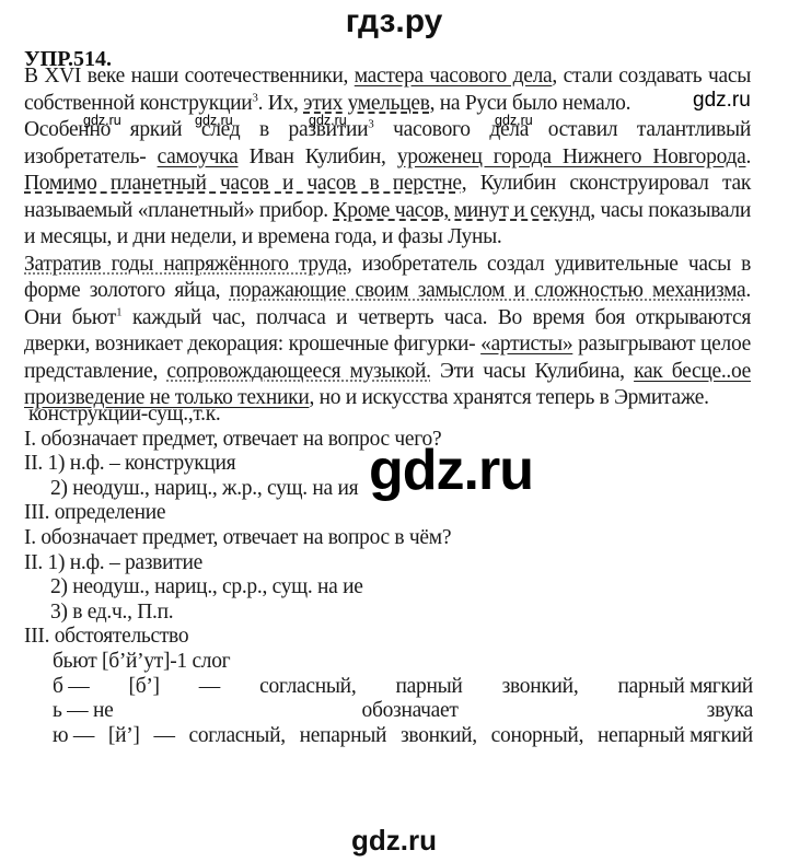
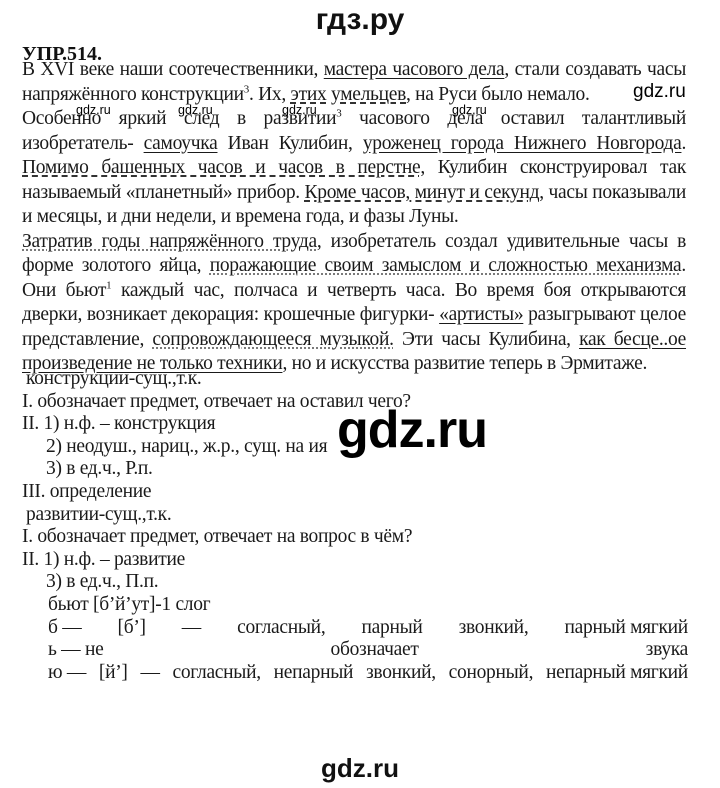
  гдз.ру
  УПР.514.
- В XVI веке наши соотечественники, мастера часового дела, стали создавать часы собственной конструкции3. Их, этих умельцев, на Руси было немало.
+ В XVI веке наши соотечественники, мастера часового дела, стали создавать часы напряжённого конструкции3. Их, этих умельцев, на Руси было немало.
- Особенно яркий след в развитии3 часового дела оставил талантливый изобретатель- самоучка Иван Кулибин, уроженец города Нижнего Новгорода. Помимо планетный часов и часов в перстне, Кулибин сконструировал так называемый «планетный» прибор. Кроме часов, минут и секунд, часы показывали и месяцы, и дни недели, и времена года, и фазы Луны.
+ Особенно яркий след в развитии3 часового дела оставил талантливый изобретатель- самоучка Иван Кулибин, уроженец города Нижнего Новгорода. Помимо башенных часов и часов в перстне, Кулибин сконструировал так называемый «планетный» прибор. Кроме часов, минут и секунд, часы показывали и месяцы, и дни недели, и времена года, и фазы Луны.
- Затратив годы напряжённого труда, изобретатель создал удивительные часы в форме золотого яйца, поражающие своим замыслом и сложностью механизма. Они бьют1 каждый час, полчаса и четверть часа. Во время боя открываются дверки, возникает декорация: крошечные фигурки- «артисты» разыгрывают целое представление, сопровождающееся музыкой. Эти часы Кулибина, как бесце..ое произведение не только техники, но и искусства хранятся теперь в Эрмитаже.
+ Затратив годы напряжённого труда, изобретатель создал удивительные часы в форме золотого яйца, поражающие своим замыслом и сложностью механизма. Они бьют1 каждый час, полчаса и четверть часа. Во время боя открываются дверки, возникает декорация: крошечные фигурки- «артисты» разыгрывают целое представление, сопровождающееся музыкой. Эти часы Кулибина, как бесце..ое произведение не только техники, но и искусства развитие теперь в Эрмитаже.
  конструкции-сущ.,т.к.
- I. обозначает предмет, отвечает на вопрос чего?
+ I. обозначает предмет, отвечает на оставил чего?
  II. 1) н.ф. – конструкция
  2) неодуш., нариц., ж.р., сущ. на ия
+ 3) в ед.ч., Р.п.
  III. определение
+ развитии-сущ.,т.к.
  I. обозначает предмет, отвечает на вопрос в чём?
  II. 1) н.ф. – развитие
- 2) неодуш., нариц., ср.р., сущ. на ие
  3) в ед.ч., П.п.
- III. обстоятельство
  бьют [б’й’ут]-1 слог
  б —
  [б’]
  —
  согласный,
  парный
  звонкий,
  парный мягкий
  ь — не
  обозначает
  звука
  ю —
  [й’]
  —
  согласный,
  непарный
  звонкий,
  сонорный,
  непарный мягкий
  gdz.ru
  gdz.ru
  gdz.ru
  gdz.ru
  gdz.ru
  gdz.ru
  gdz.ru
